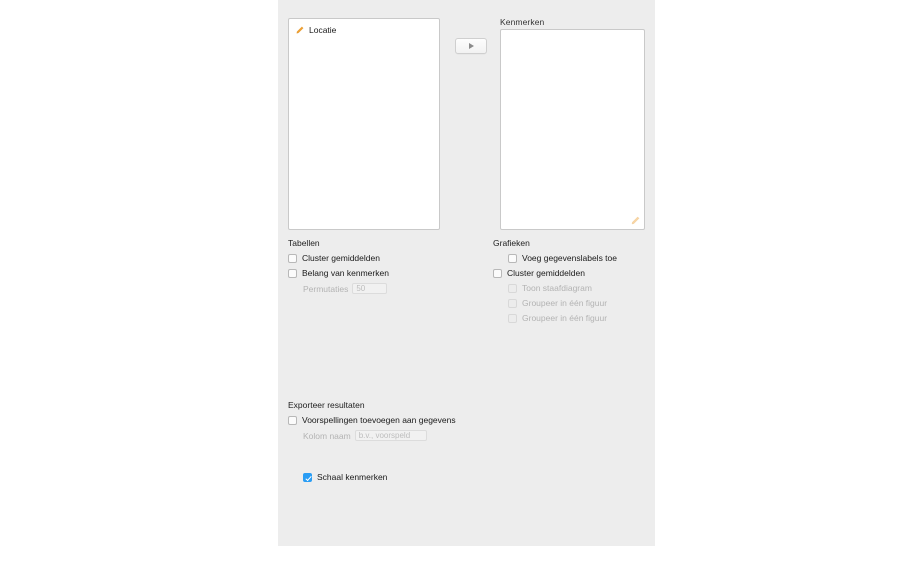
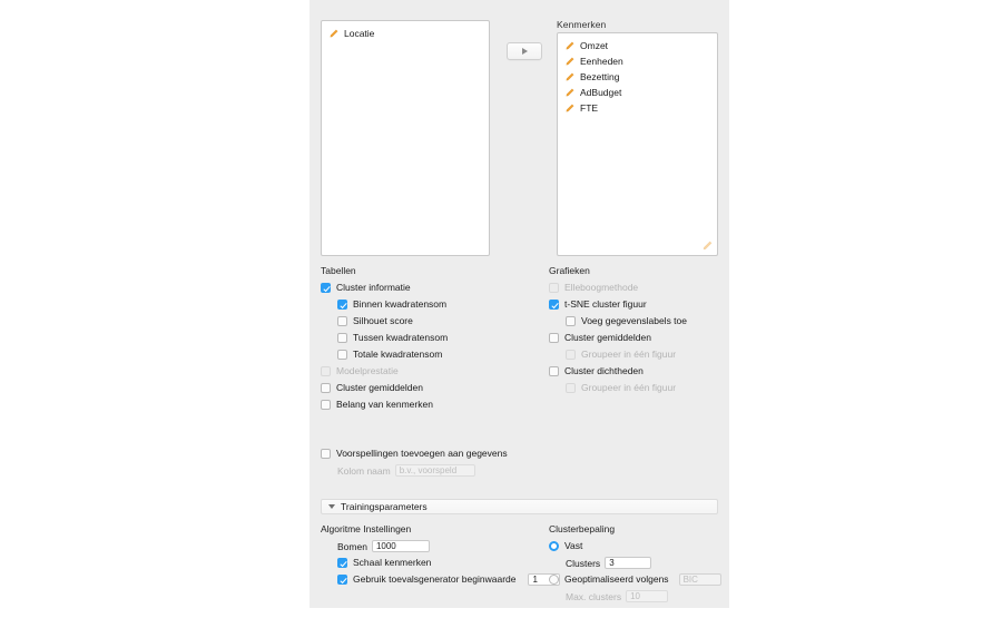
  Locatie
  Kenmerken
+ Omzet
+ Eenheden
+ Bezetting
+ AdBudget
+ FTE
  Tabellen
+ Cluster informatie
+ Binnen kwadratensom
+ Silhouet score
+ Tussen kwadratensom
+ Totale kwadratensom
+ Modelprestatie
  Cluster gemiddelden
  Belang van kenmerken
- Permutaties
- 50
  Grafieken
+ Elleboogmethode
+ t-SNE cluster figuur
  Voeg gegevenslabels toe
  Cluster gemiddelden
- Toon staafdiagram
  Groupeer in één figuur
+ Cluster dichtheden
  Groupeer in één figuur
- Exporteer resultaten
  Voorspellingen toevoegen aan gegevens
  Kolom naam
  b.v., voorspeld
+ Trainingsparameters
+ Algoritme Instellingen
+ Bomen
+ 1000
  Schaal kenmerken
+ Gebruik toevalsgenerator beginwaarde
+ 1
+ Clusterbepaling
+ Vast
+ Clusters
+ 3
+ Geoptimaliseerd volgens
+ BIC
+ Max. clusters
+ 10
